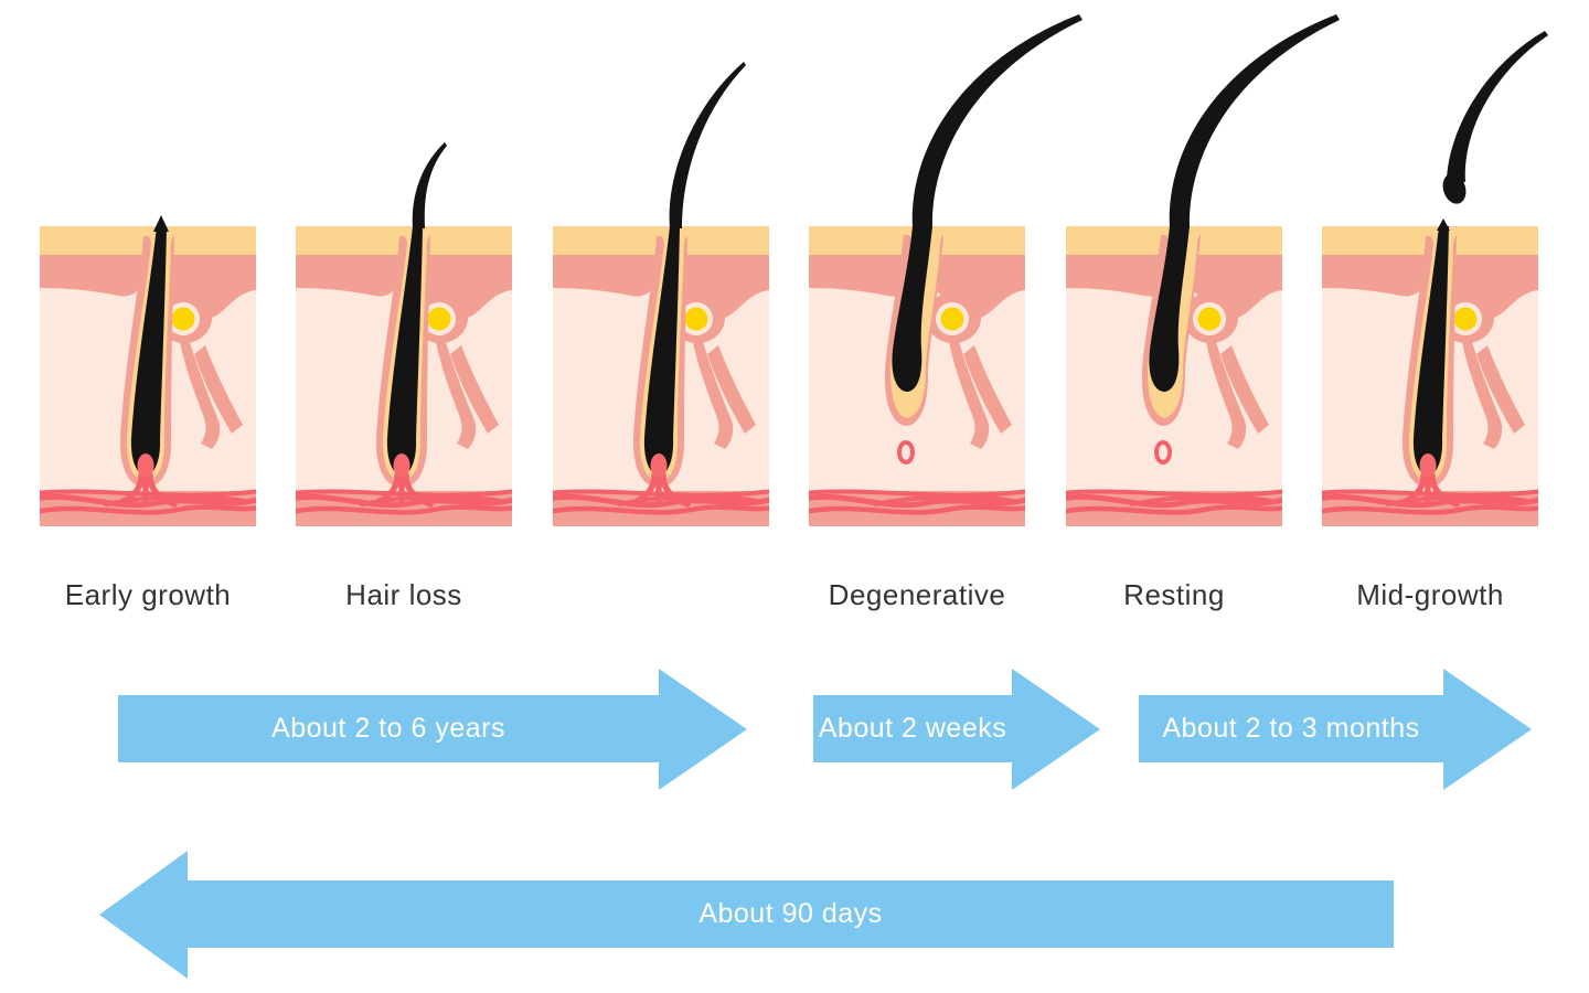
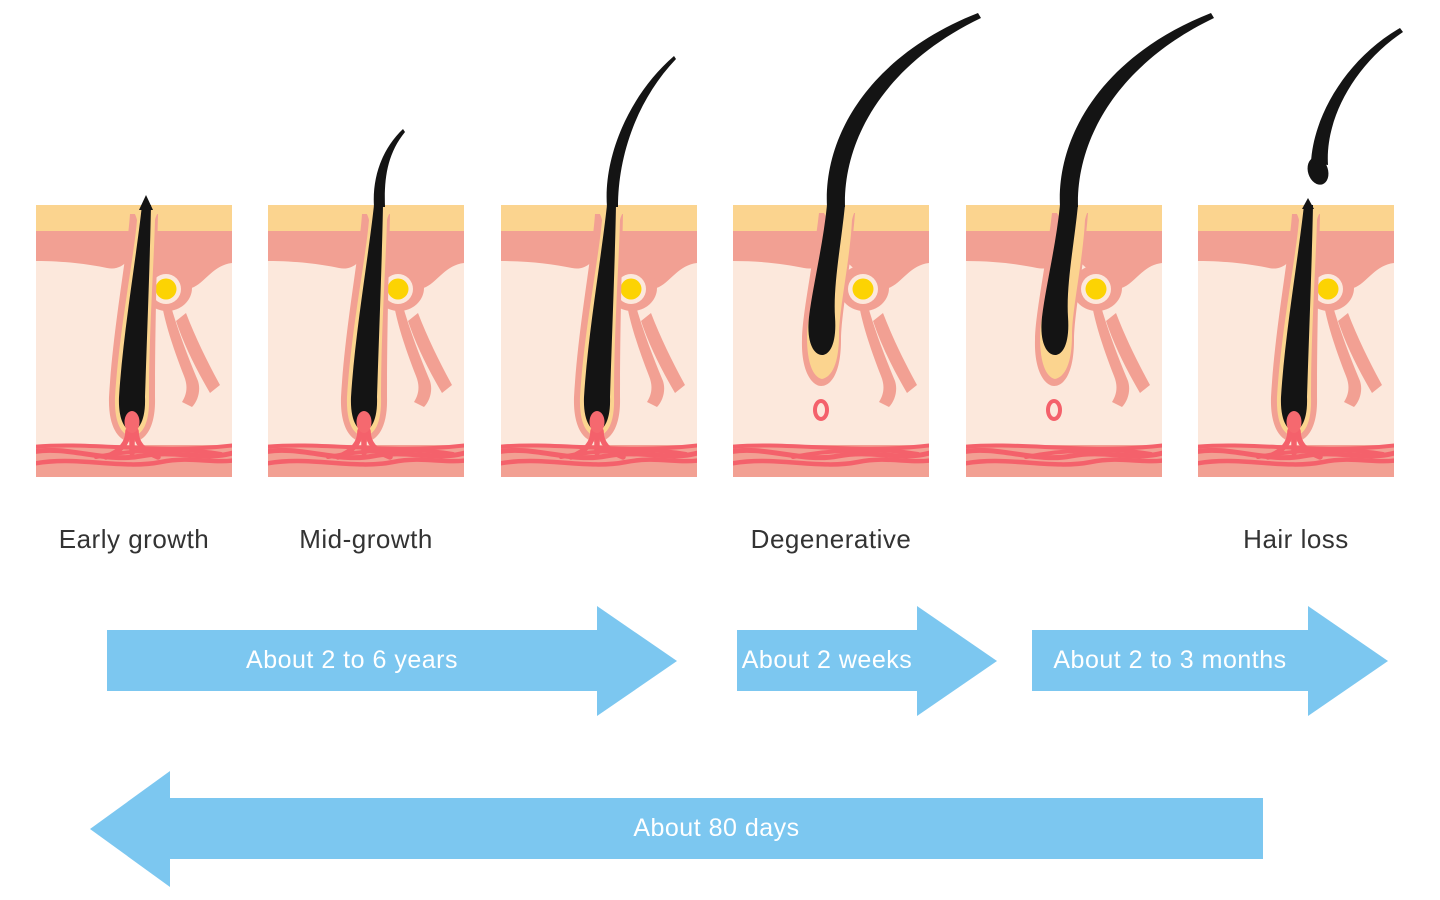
  Early growth
- Hair loss
+ Mid-growth
  Degenerative
- Resting
- Mid-growth
+ Hair loss
  About 2 to 6 years
  About 2 weeks
  About 2 to 3 months
- About 90 days
+ About 80 days
